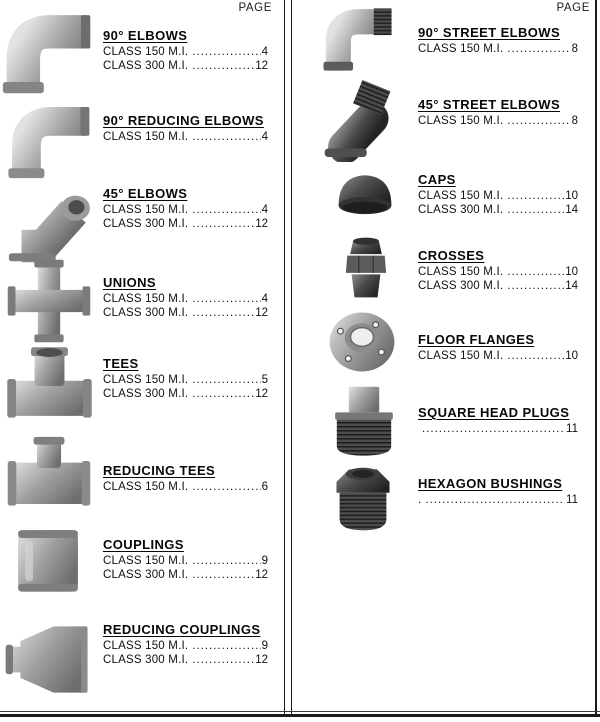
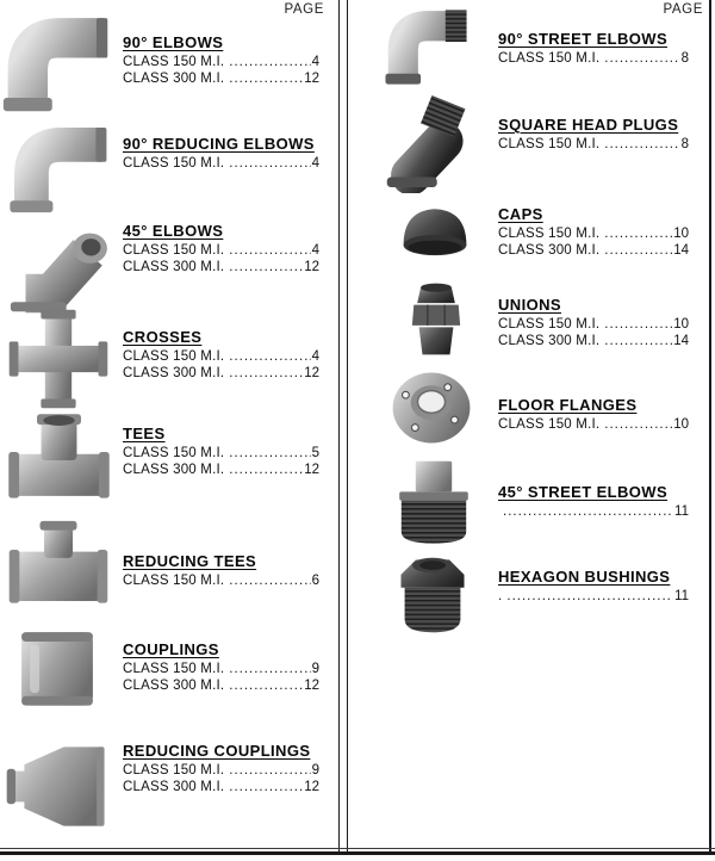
  PAGE
  PAGE
  90° ELBOWS
  CLASS 150 M.I.
  4
  CLASS 300 M.I.
  12
  90° REDUCING ELBOWS
  CLASS 150 M.I.
  4
  45° ELBOWS
  CLASS 150 M.I.
  4
  CLASS 300 M.I.
  12
- UNIONS
+ CROSSES
  CLASS 150 M.I.
  4
  CLASS 300 M.I.
  12
  TEES
  CLASS 150 M.I.
  5
  CLASS 300 M.I.
  12
  REDUCING TEES
  CLASS 150 M.I.
  6
  COUPLINGS
  CLASS 150 M.I.
  9
  CLASS 300 M.I.
  12
  REDUCING COUPLINGS
  CLASS 150 M.I.
  9
  CLASS 300 M.I.
  12
  90° STREET ELBOWS
  CLASS 150 M.I.
  8
- 45° STREET ELBOWS
+ SQUARE HEAD PLUGS
  CLASS 150 M.I.
  8
  CAPS
  CLASS 150 M.I.
  10
  CLASS 300 M.I.
  14
- CROSSES
+ UNIONS
  CLASS 150 M.I.
  10
  CLASS 300 M.I.
  14
  FLOOR FLANGES
  CLASS 150 M.I.
  10
- SQUARE HEAD PLUGS
+ 45° STREET ELBOWS
  11
  HEXAGON BUSHINGS
  .
  11
